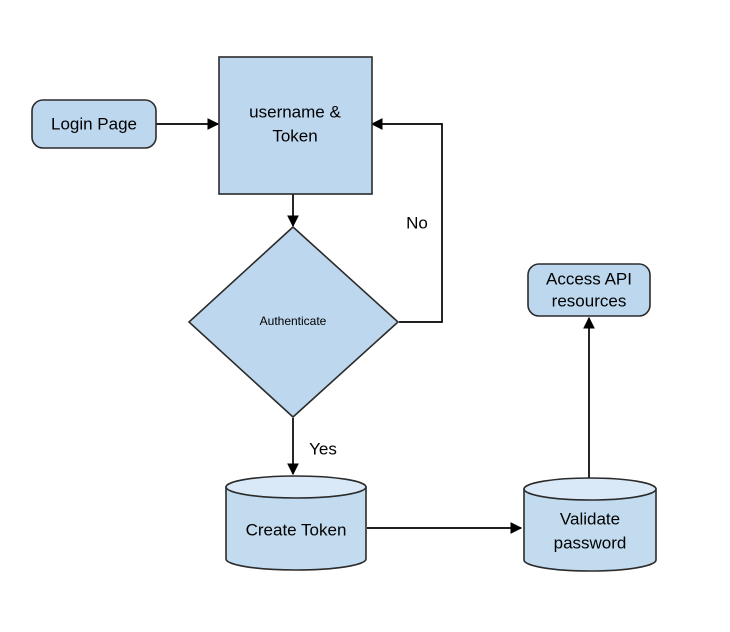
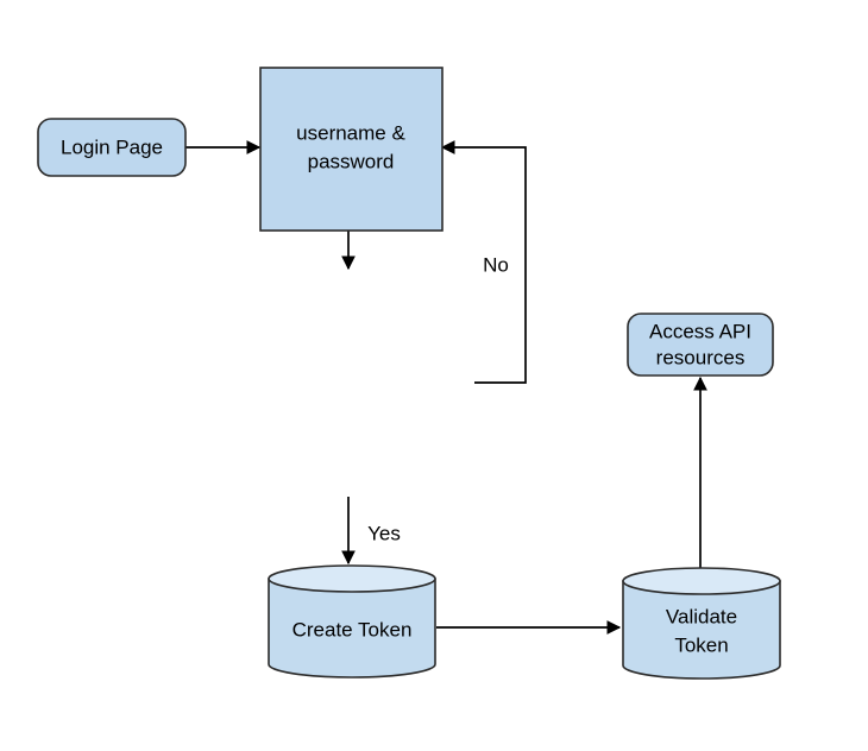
  No
  Yes
  Login Page
  username &
- Token
+ password
- Authenticate
  Create Token
  Validate
- password
+ Token
  Access API
  resources
